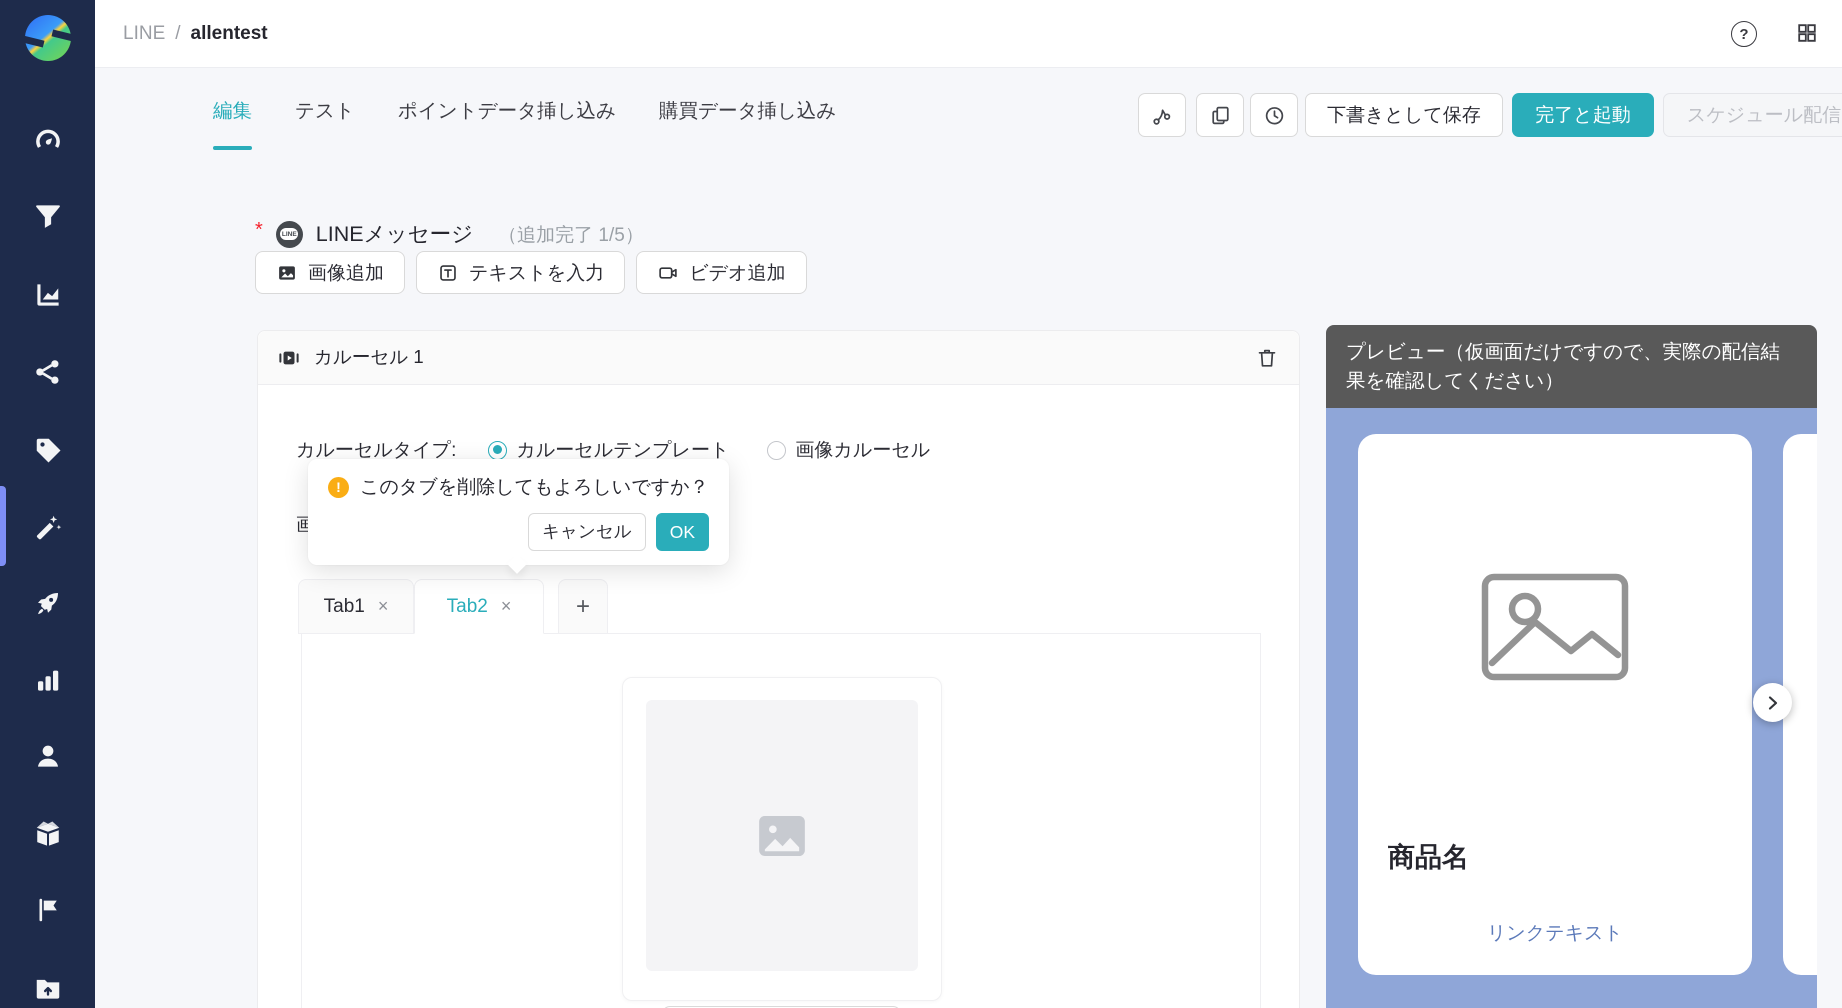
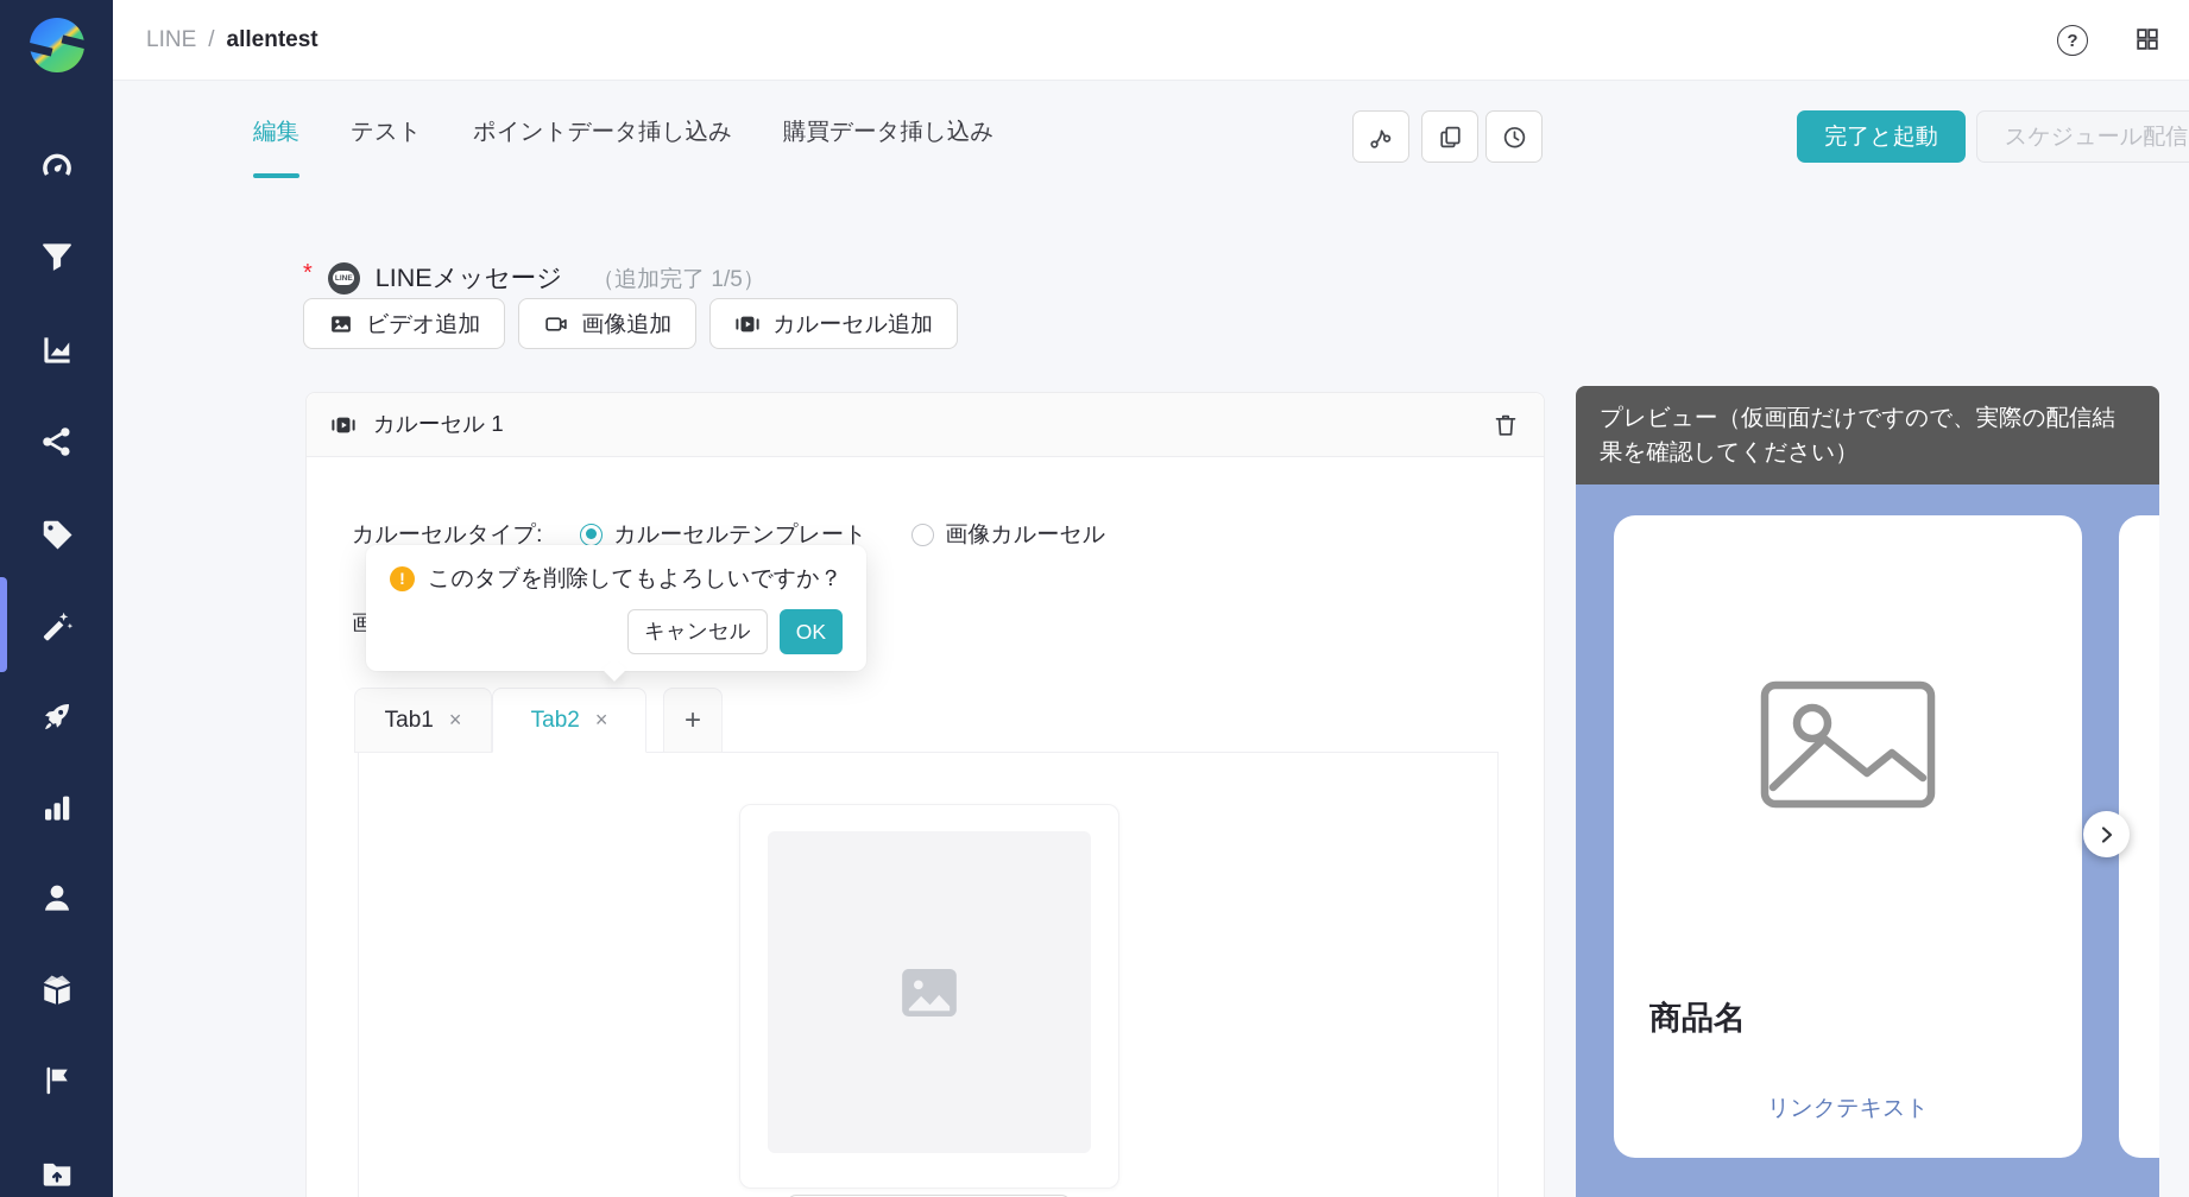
  LINE
  /
  allentest
  編集
  テスト
  ポイントデータ挿し込み
  購買データ挿し込み
- 下書きとして保存
  完了と起動
  スケジュール配信
  *
  LINEメッセージ
  （追加完了 1/5）
- 画像追加
+ ビデオ追加
- テキストを入力
- ビデオ追加
+ 画像追加
+ カルーセル追加
  カルーセル 1
  カルーセルタイプ:
  カルーセルテンプレート
  画像カルーセル
  画
  Tab1
  ×
  Tab2
  ×
  +
  このタブを削除してもよろしいですか？
  キャンセル
  OK
  プレビュー（仮画面だけですので、実際の配信結果を確認してください）
  商品名
  リンクテキスト
